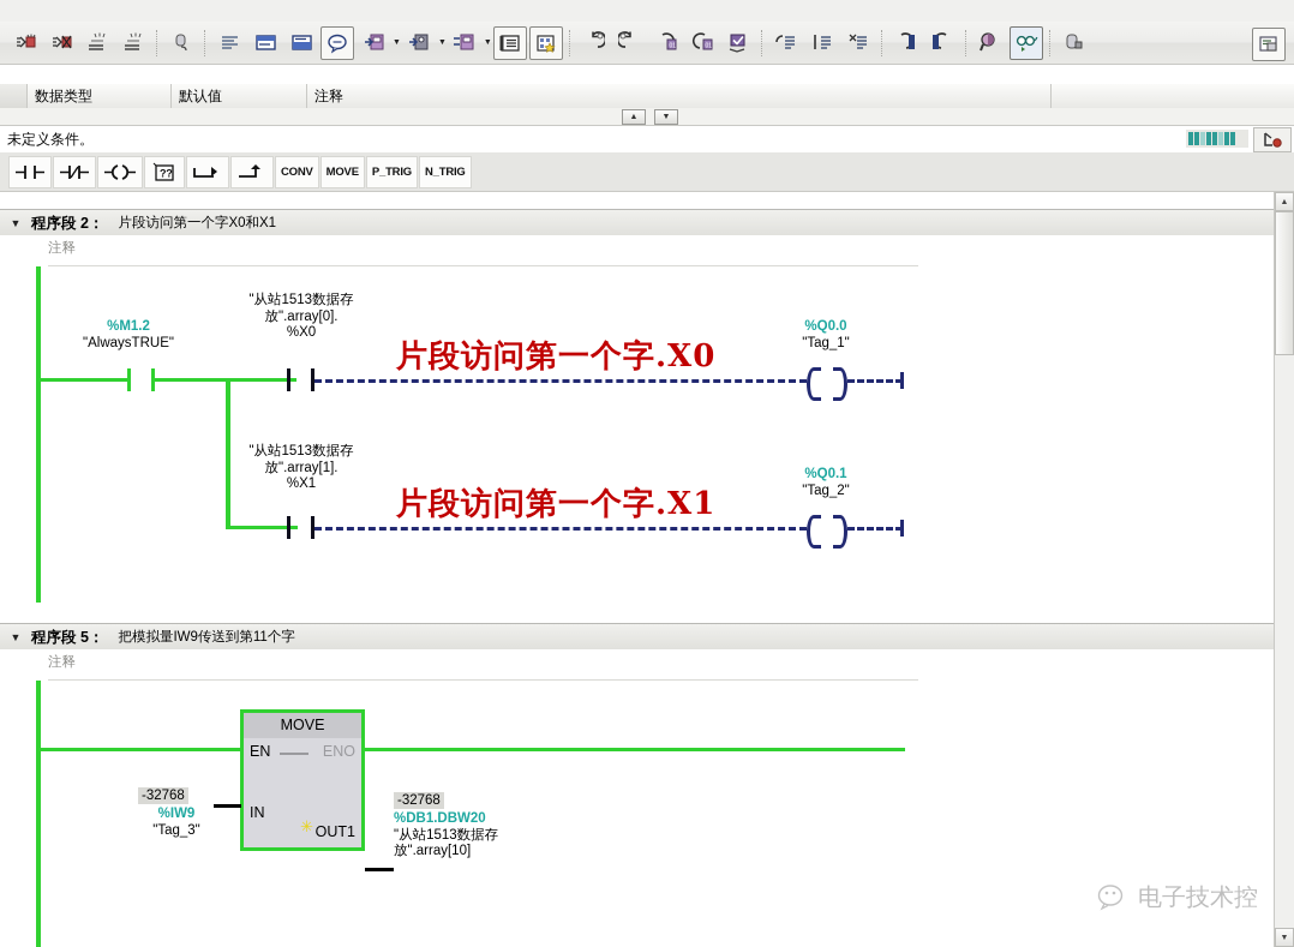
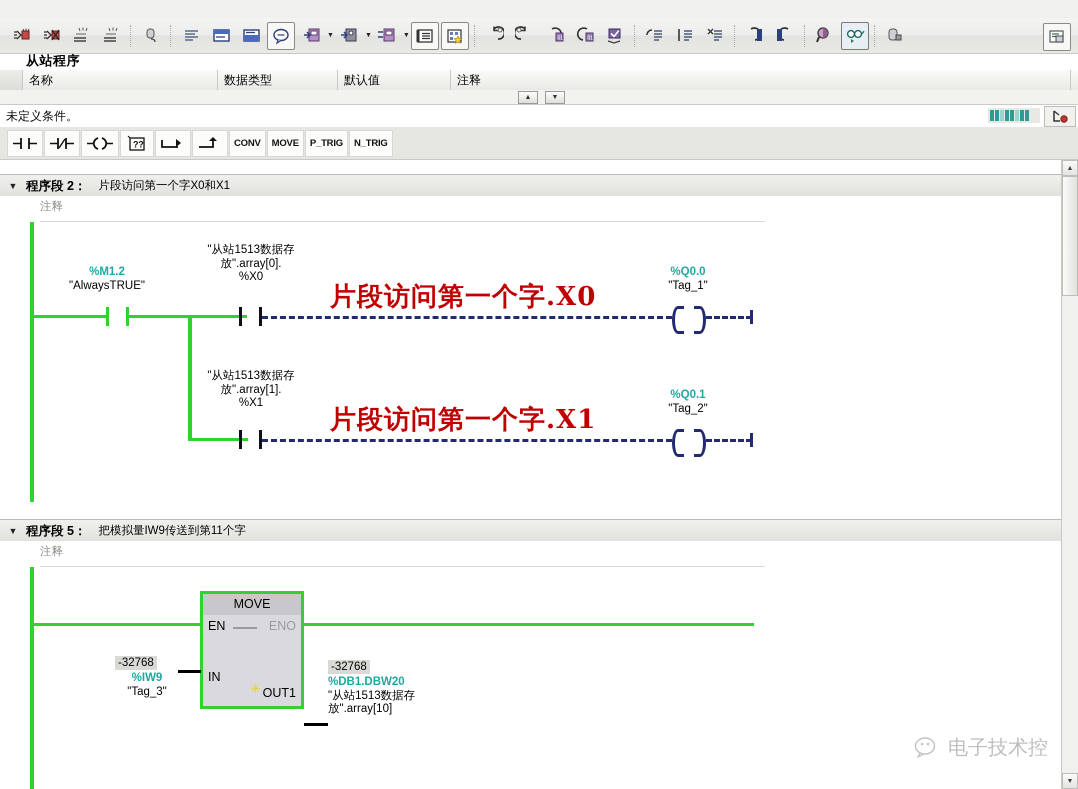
+ 从站程序
+ 名称
  数据类型
  默认值
  注释
  未定义条件。
  ??
  CONV
  MOVE
  P_TRIG
  N_TRIG
  ▼
  程序段 2：
  片段访问第一个字X0和X1
  注释
  %M1.2
  "AlwaysTRUE"
  "从站1513数据存
  放".array[0].
  %X0
  %Q0.0
  "Tag_1"
  片段访问第一个字.X0
  "从站1513数据存
  放".array[1].
  %X1
  %Q0.1
  "Tag_2"
  片段访问第一个字.X1
  ▼
  程序段 5：
  把模拟量IW9传送到第11个字
  注释
  MOVE
  EN
  ENO
  IN
  ✳
  OUT1
  -32768
  %IW9
  "Tag_3"
  -32768
  %DB1.DBW20
  "从站1513数据存
  放".array[10]
  电子技术控
